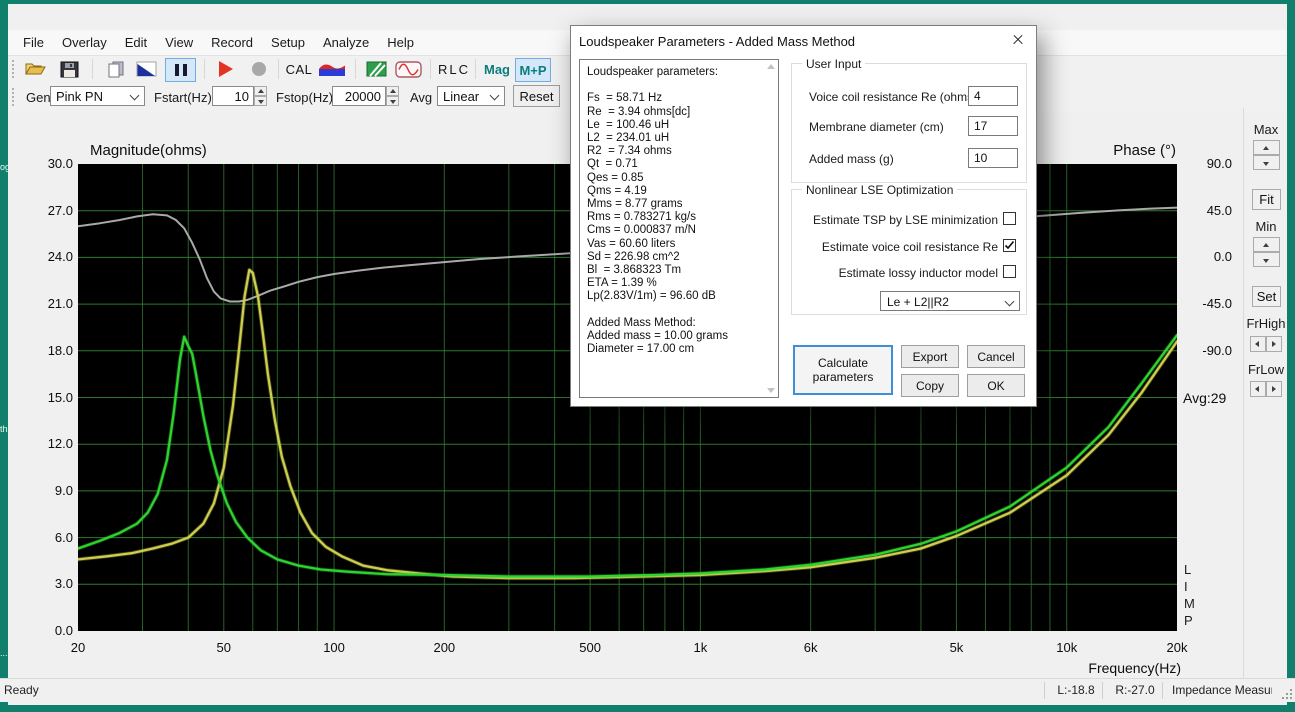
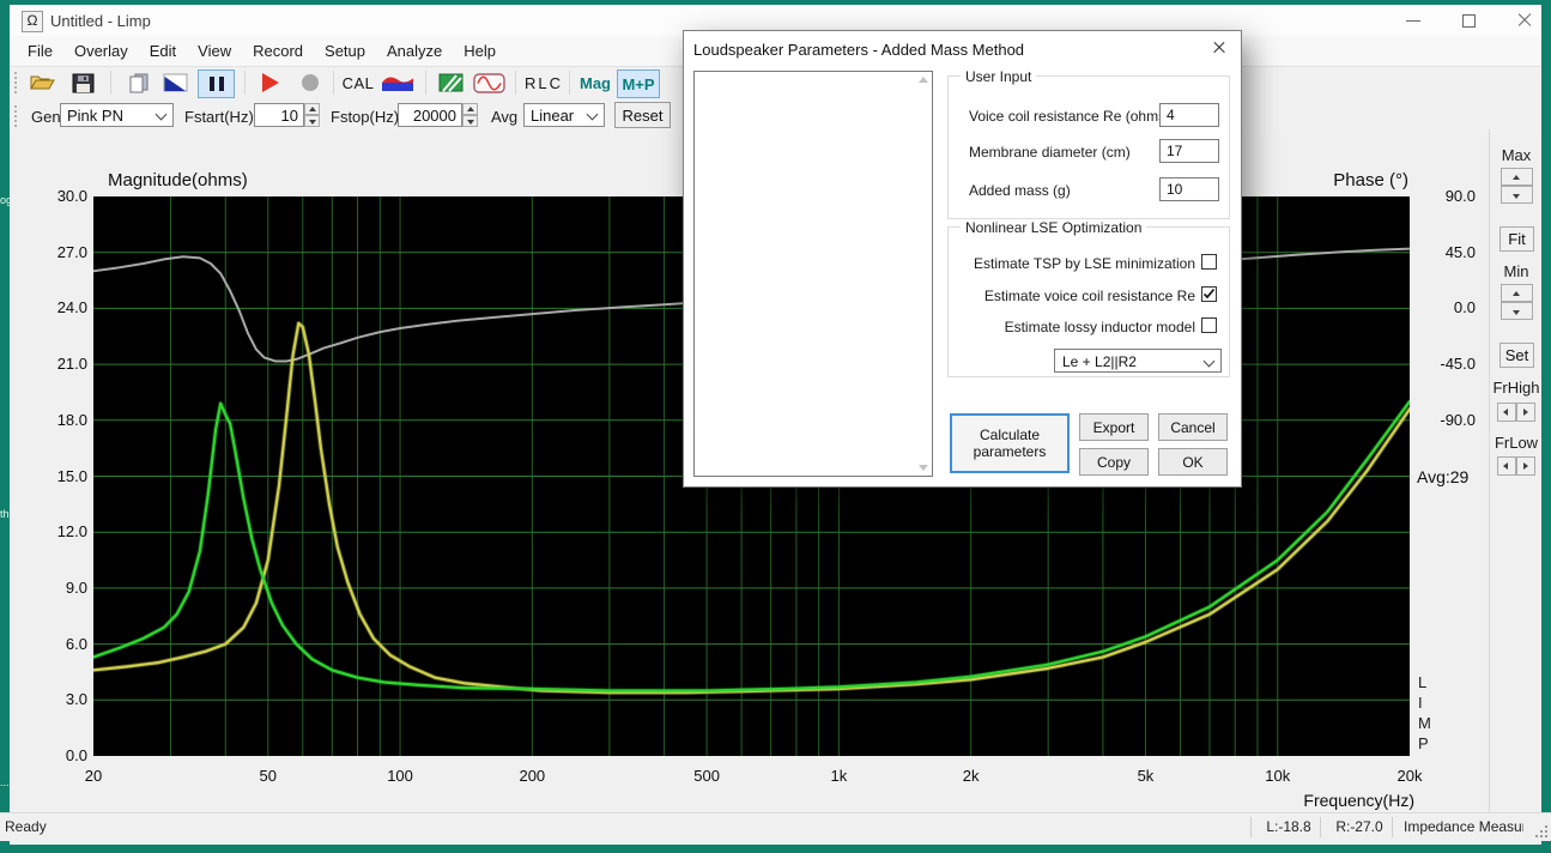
  th
  ...
+ Ω
+ Untitled - Limp
  File
  Overlay
  Edit
  View
  Record
  Setup
  Analyze
  Help
  CAL
  RLC
  Mag
  M+P
  Gen
  Pink PN
  Fstart(Hz)
  10
  Fstop(Hz)
  20000
  Avg
  Linear
  Reset
  Magnitude(ohms)
  Phase (°)
  30.0
  27.0
  24.0
  21.0
  18.0
  15.0
  12.0
  9.0
  6.0
  3.0
  0.0
  90.0
  45.0
  0.0
  -45.0
  -90.0
  20
  50
  100
  200
  500
  1k
- 6k
+ 2k
  5k
  10k
  20k
  Avg:29
  L
  I
  M
  P
  Frequency(Hz)
  Max
  Fit
  Min
  Set
  FrHigh
  FrLow
  Ready
  L:-18.8
  R:-27.0
  Impedance Measu
  Loudspeaker Parameters - Added Mass Method
- Loudspeaker parameters:
- Fs = 58.71 Hz
- Re = 3.94 ohms[dc]
- Le = 100.46 uH
- L2 = 234.01 uH
- R2 = 7.34 ohms
- Qt = 0.71
- Qes = 0.85
- Qms = 4.19
- Mms = 8.77 grams
- Rms = 0.783271 kg/s
- Cms = 0.000837 m/N
- Vas = 60.60 liters
- Sd = 226.98 cm^2
- Bl = 3.868323 Tm
- ETA = 1.39 %
- Lp(2.83V/1m) = 96.60 dB
- Added Mass Method:
- Added mass = 10.00 grams
- Diameter = 17.00 cm
  User Input
  Voice coil resistance Re (ohm
  4
  Membrane diameter (cm)
  17
  Added mass (g)
  10
  Nonlinear LSE Optimization
  Estimate TSP by LSE minimization
  Estimate voice coil resistance Re
  Estimate lossy inductor model
  Le + L2||R2
  Calculate parameters
  Export
  Cancel
  Copy
  OK
